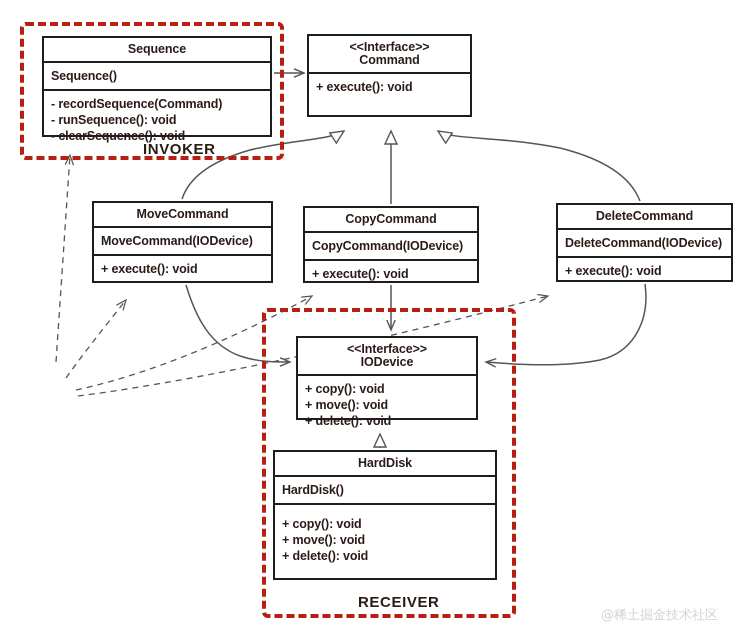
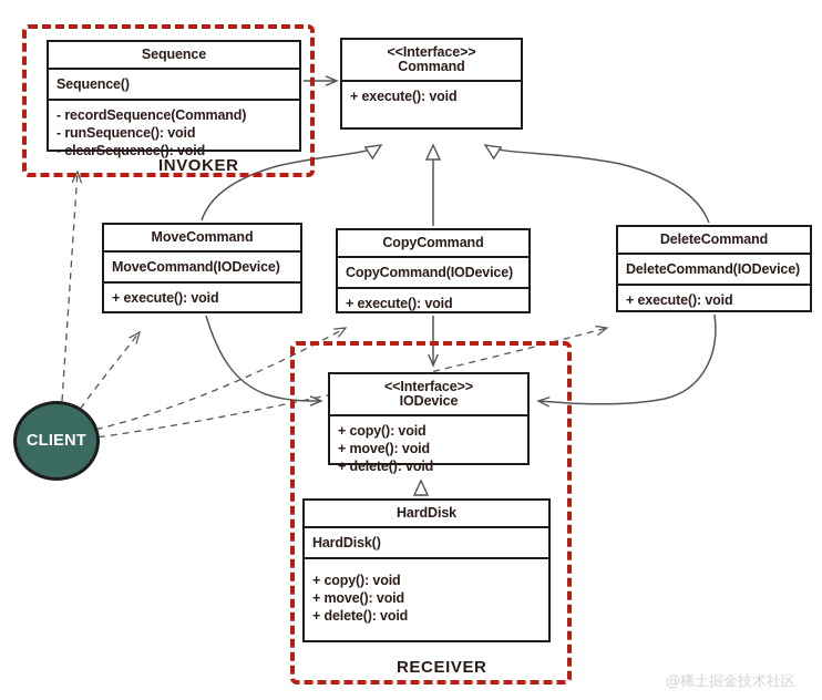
  INVOKER
  RECEIVER
  Sequence
  Sequence()
  - recordSequence(Command)
  - runSequence(): void
  - clearSequence(): void
  <<Interface>>
  Command
  + execute(): void
  MoveCommand
  MoveCommand(IODevice)
  + execute(): void
  CopyCommand
  CopyCommand(IODevice)
  + execute(): void
  DeleteCommand
  DeleteCommand(IODevice)
  + execute(): void
  <<Interface>>
  IODevice
  + copy(): void
  + move(): void
  + delete(): void
  HardDisk
  HardDisk()
  + copy(): void
  + move(): void
  + delete(): void
+ CLIENT
  @稀土掘金技术社区
